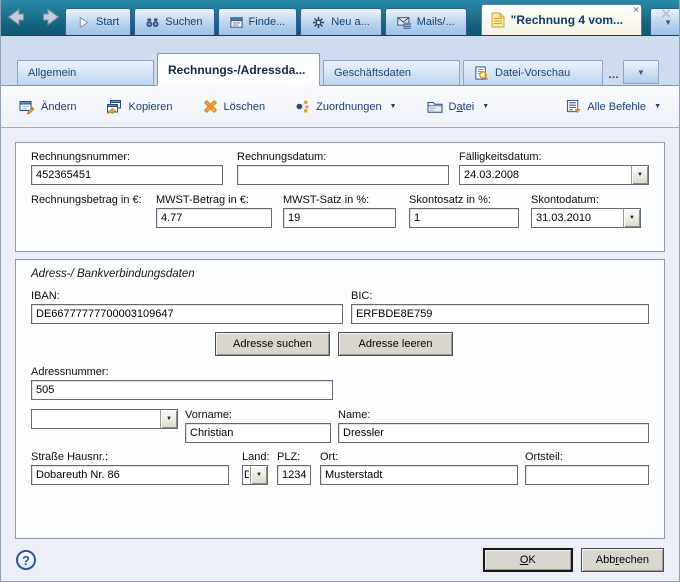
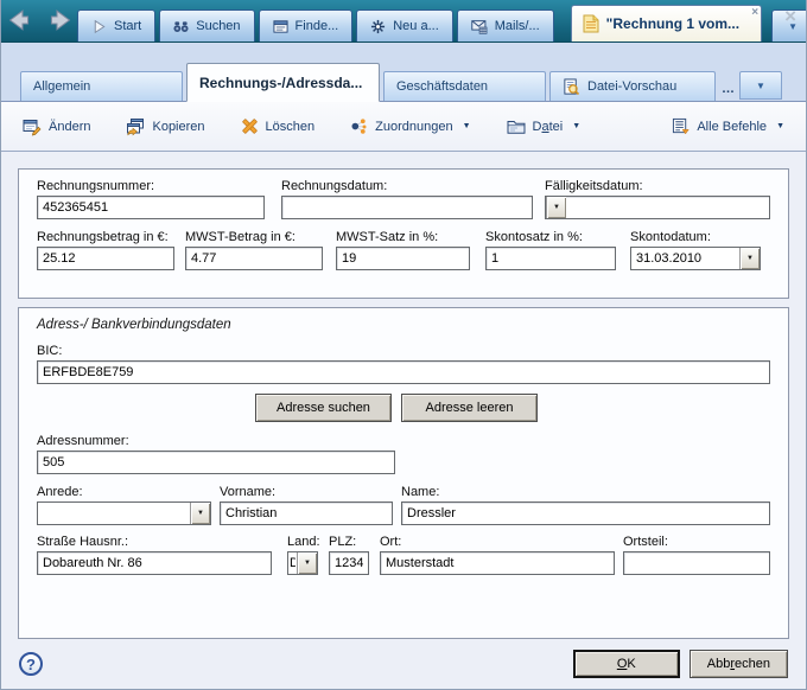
  Start
  Suchen
  Finde...
  Neu a...
  Mails/...
  ×
- "Rechnung 4 vom...
+ "Rechnung 1 vom...
  ▼
  ×
  Allgemein
  Rechnungs-/Adressda...
  Geschäftsdaten
  Datei-Vorschau
  …
  ▼
  Ändern
  Kopieren
  Löschen
  Zuordnungen
  Datei
  Alle Befehle
  Rechnungsnummer:
  452365451
  Rechnungsdatum:
  Fälligkeitsdatum:
- 24.03.2008
  Rechnungsbetrag in €:
+ 25.12
  MWST-Betrag in €:
  4.77
  MWST-Satz in %:
  19
  Skontosatz in %:
  1
  Skontodatum:
  31.03.2010
  Adress-/ Bankverbindungsdaten
- IBAN:
- DE66777777700003109647
  BIC:
  ERFBDE8E759
  Adresse suchen
  Adresse leeren
  Adressnummer:
  505
+ Anrede:
  Vorname:
  Christian
  Name:
  Dressler
  Straße Hausnr.:
  Dobareuth Nr. 86
  Land:
  D
  PLZ:
  1234
  Ort:
  Musterstadt
  Ortsteil:
  ?
  OK
  Abbrechen
